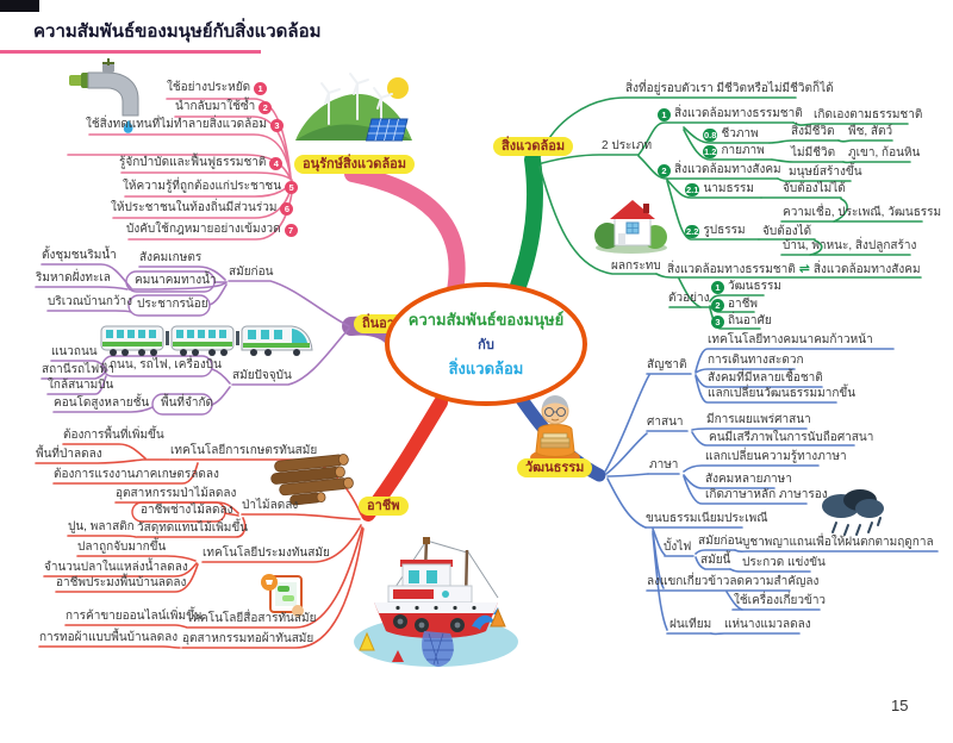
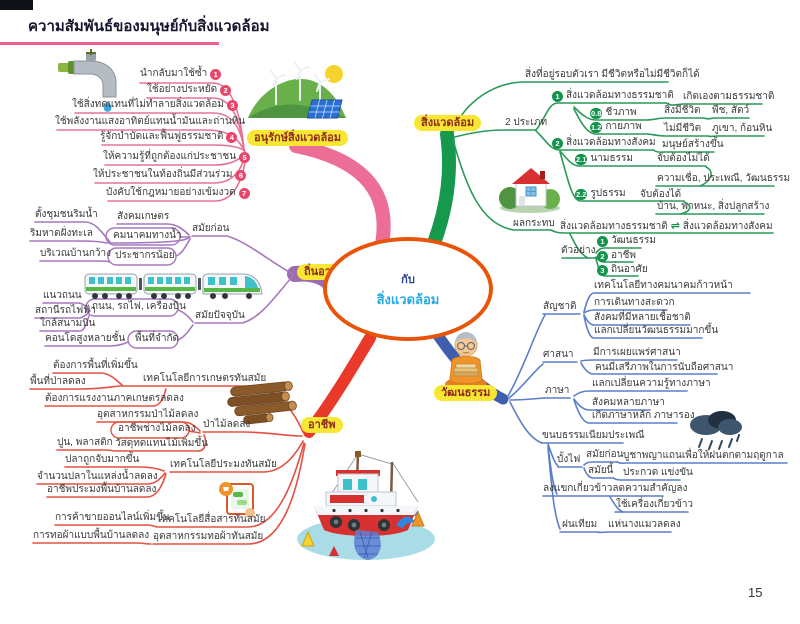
  ความสัมพันธ์ของมนุษย์กับสิ่งแวดล้อม
- ใช้อย่างประหยัด
+ นำกลับมาใช้ซ้ำ
  1
- นำกลับมาใช้ซ้ำ
+ ใช้อย่างประหยัด
  2
  ใช้สิ่งทดแทนที่ไม่ทำลายสิ่งแวดล้อม
  3
+ ใช้พลังงานแสงอาทิตย์แทนน้ำมันและถ่านหิน
  รู้จักบำบัดและฟื้นฟูธรรมชาติ
  4
  ให้ความรู้ที่ถูกต้องแก่ประชาชน
  5
  ให้ประชาชนในท้องถิ่นมีส่วนร่วม
  6
  บังคับใช้กฎหมายอย่างเข้มงวด
  7
  สิ่งที่อยู่รอบตัวเรา มีชีวิตหรือไม่มีชีวิตก็ได้
  2 ประเภท
  1
  สิ่งแวดล้อมทางธรรมชาติ
  เกิดเองตามธรรมชาติ
  0.8
  ชีวภาพ
  สิ่งมีชีวิต
  พืช, สัตว์
  1.2
  กายภาพ
  ไม่มีชีวิต
  ภูเขา, ก้อนหิน
  2
  สิ่งแวดล้อมทางสังคม
  มนุษย์สร้างขึ้น
  2.1
  นามธรรม
  จับต้องไม่ได้
  ความเชื่อ, ประเพณี, วัฒนธรรม
  2.2
  รูปธรรม
  จับต้องได้
  บ้าน, พาหนะ, สิ่งปลูกสร้าง
  ผลกระทบ
  สิ่งแวดล้อมทางธรรมชาติ
  ⇌
  สิ่งแวดล้อมทางสังคม
  ตัวอย่าง
  1
  วัฒนธรรม
  2
  อาชีพ
  3
  ถิ่นอาศัย
  สมัยก่อน
  สังคมเกษตร
  คมนาคมทางน้ำ
  ตั้งชุมชนริมน้ำ
  ริมหาดฝั่งทะเล
  ประชากรน้อย
  บริเวณบ้านกว้าง
  สมัยปัจจุบัน
  ถนน, รถไฟ, เครื่องบิน
  แนวถนน
  สถานีรถไฟฟ้า
  ใกล้สนามบิน
  พื้นที่จำกัด
  คอนโดสูงหลายชั้น
  เทคโนโลยีการเกษตรทันสมัย
  ต้องการพื้นที่เพิ่มขึ้น
  พื้นที่ป่าลดลง
  ต้องการแรงงานภาคเกษตรลดลง
  ป่าไม้ลดลง
  อุตสาหกรรมป่าไม้ลดลง
  อาชีพช่างไม้ลดลง
  วัสดุทดแทนไม้เพิ่มขึ้น
  ปูน, พลาสติก
  เทคโนโลยีประมงทันสมัย
  ปลาถูกจับมากขึ้น
  จำนวนปลาในแหล่งน้ำลดลง
  อาชีพประมงพื้นบ้านลดลง
  เทคโนโลยีสื่อสารทันสมัย
  การค้าขายออนไลน์เพิ่มขึ้น
  อุตสาหกรรมทอผ้าทันสมัย
  การทอผ้าแบบพื้นบ้านลดลง
  สัญชาติ
  เทคโนโลยีทางคมนาคมก้าวหน้า
  การเดินทางสะดวก
  สังคมที่มีหลายเชื้อชาติ
  แลกเปลี่ยนวัฒนธรรมมากขึ้น
  ศาสนา
  มีการเผยแพร่ศาสนา
  คนมีเสรีภาพในการนับถือศาสนา
  ภาษา
  แลกเปลี่ยนความรู้ทางภาษา
  สังคมหลายภาษา
  เกิดภาษาหลัก ภาษารอง
  ขนบธรรมเนียมประเพณี
  บั้งไฟ
  สมัยก่อน
  บูชาพญาแถนเพื่อให้ฝนตกตามฤดูกาล
  สมัยนี้
  ประกวด แข่งขัน
  ลงแขกเกี่ยวข้าวลดความสำคัญลง
  ใช้เครื่องเกี่ยวข้าว
  ฝนเทียม
  แห่นางแมวลดลง
  อนุรักษ์สิ่งแวดล้อม
  สิ่งแวดล้อม
  อาชีพ
  วัฒนธรรม
- ความสัมพันธ์ของมนุษย์
  กับ
  สิ่งแวดล้อม
  15
